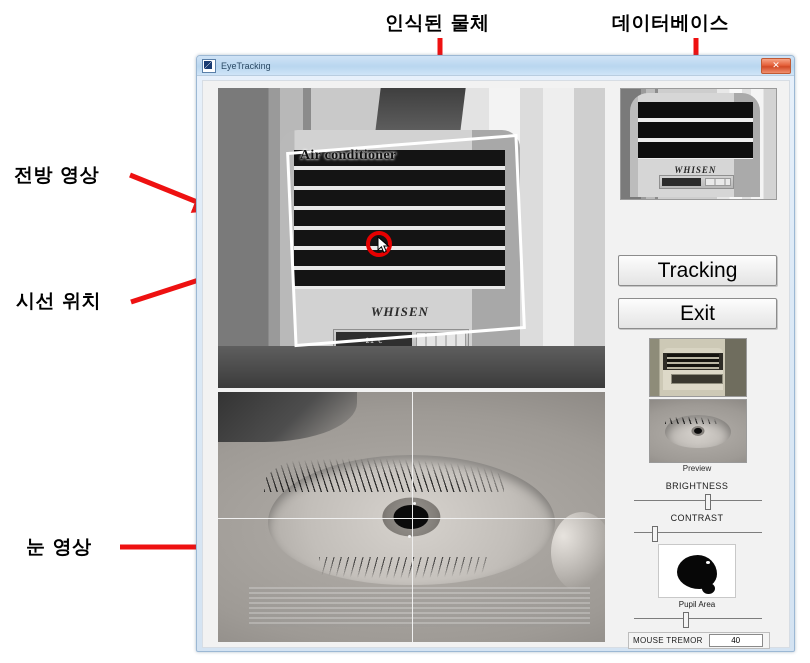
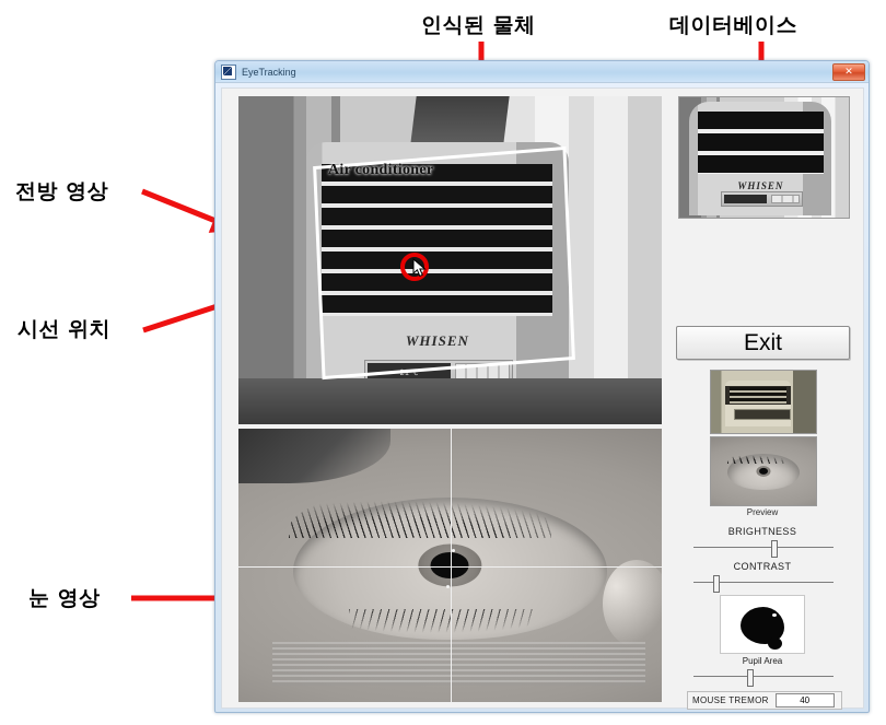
  인식된 물체
  데이터베이스
  전방 영상
  시선 위치
  눈 영상
  EyeTracking
  ✕
  WHISEN
  21°C
  Air conditioner
  WHISEN
- Tracking
  Exit
  Preview
  BRIGHTNESS
  CONTRAST
  Pupil Area
  MOUSE TREMOR
  40
